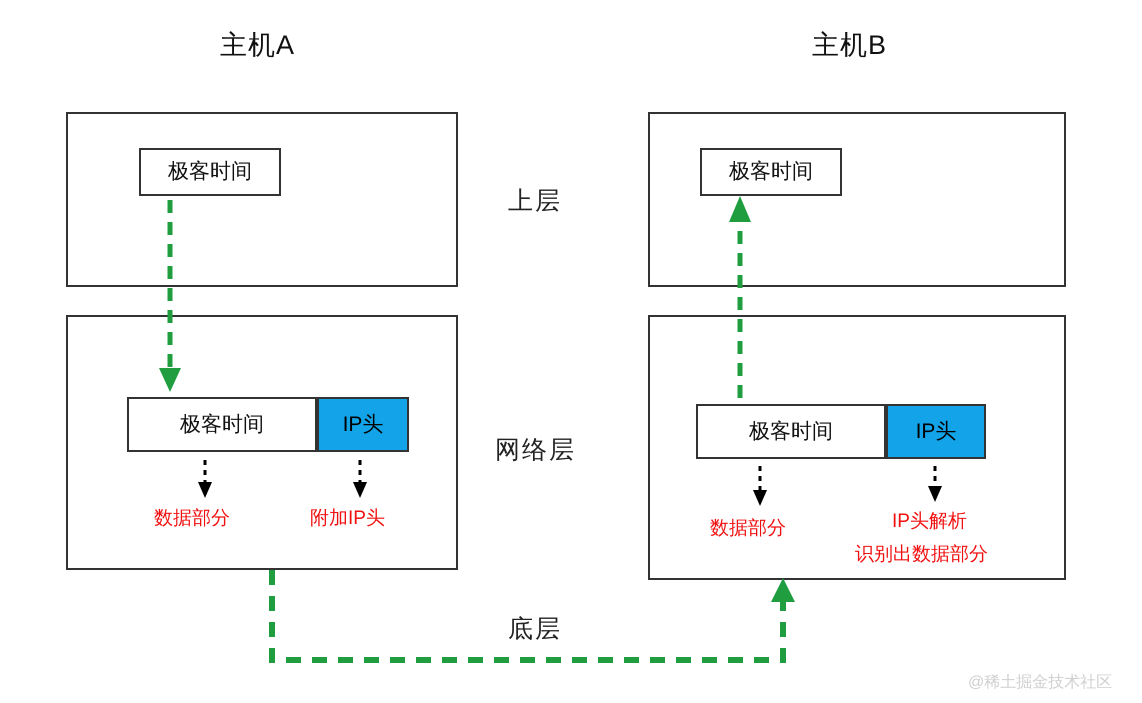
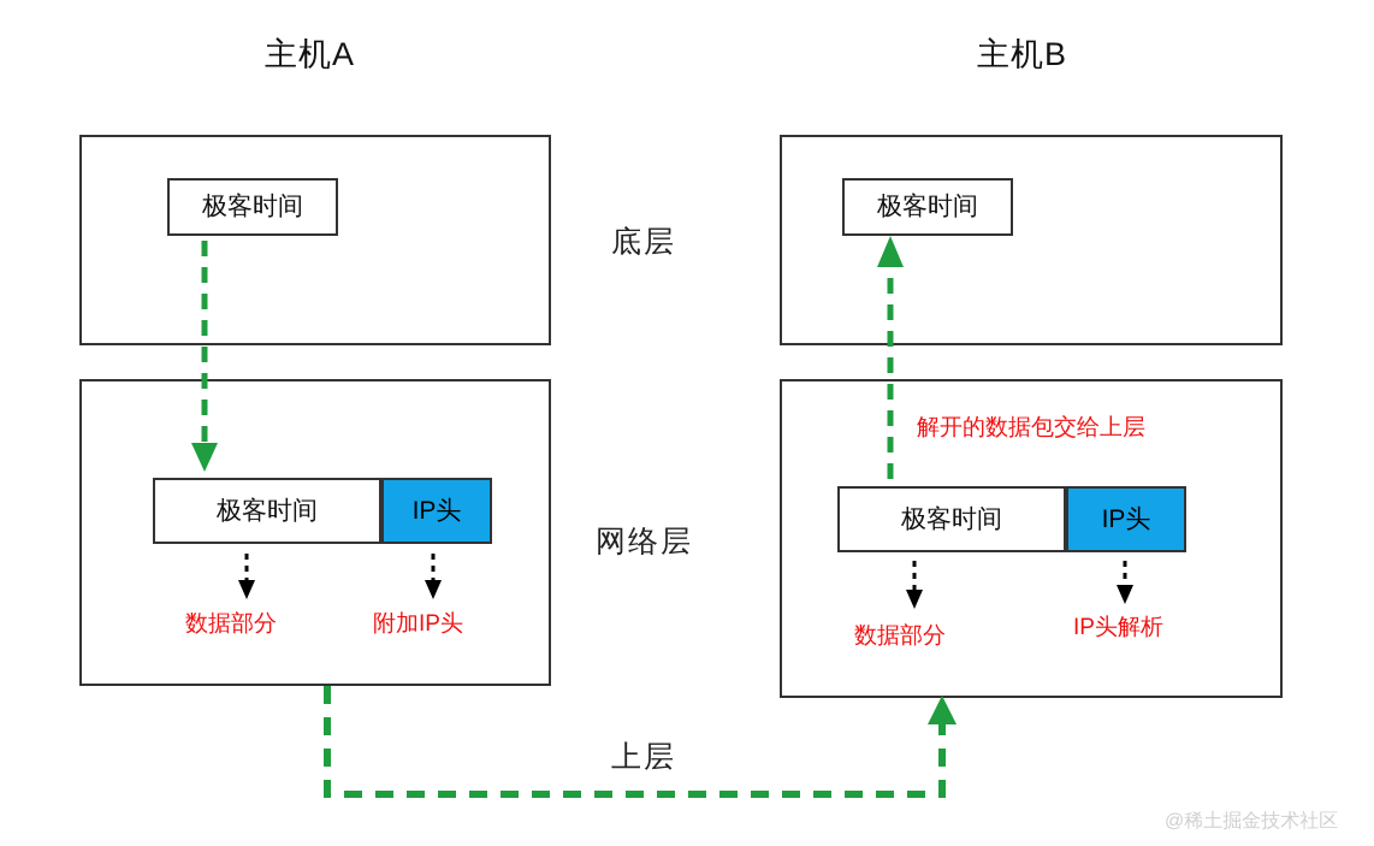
  主机A
  主机B
- 上层
+ 底层
  网络层
- 底层
+ 上层
  极客时间
  极客时间
  IP头
  数据部分
  附加IP头
  极客时间
+ 解开的数据包交给上层
  极客时间
  IP头
  数据部分
  IP头解析
- 识别出数据部分
  @稀土掘金技术社区
